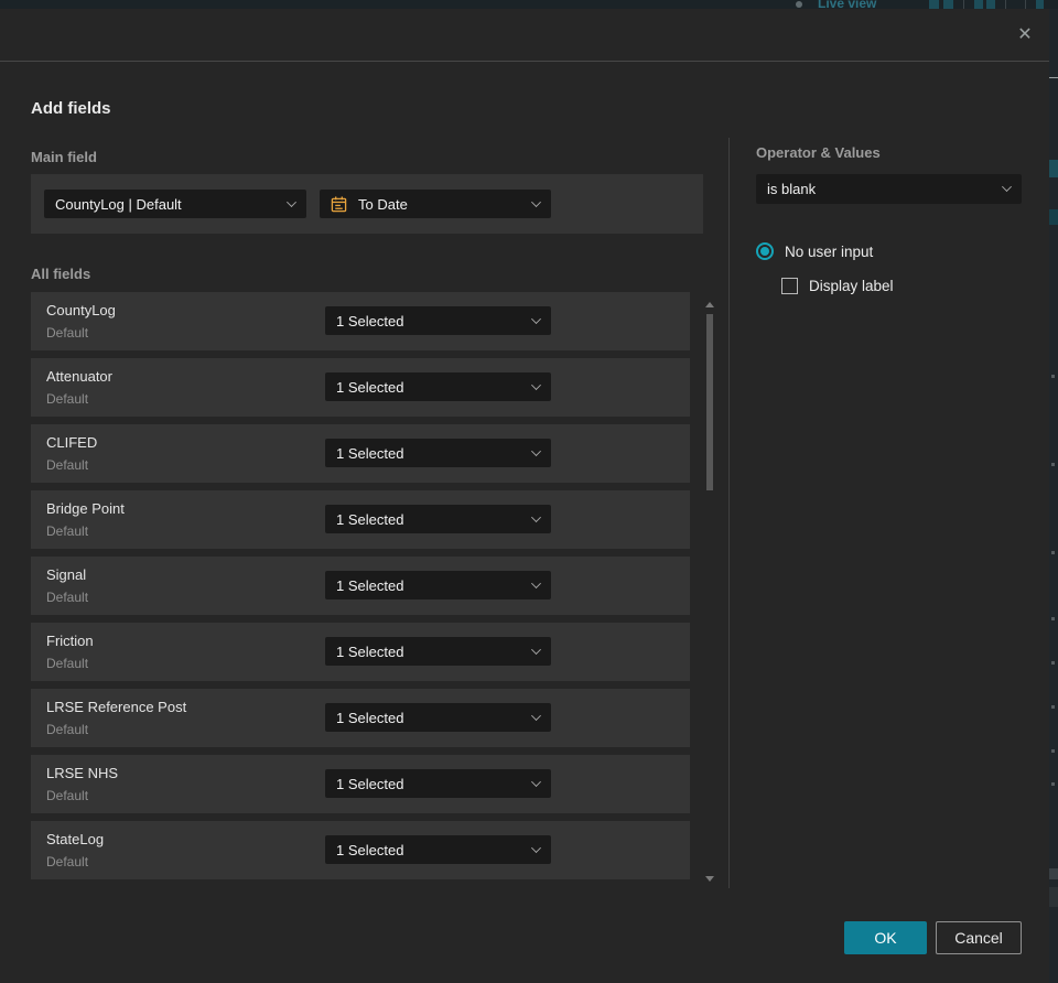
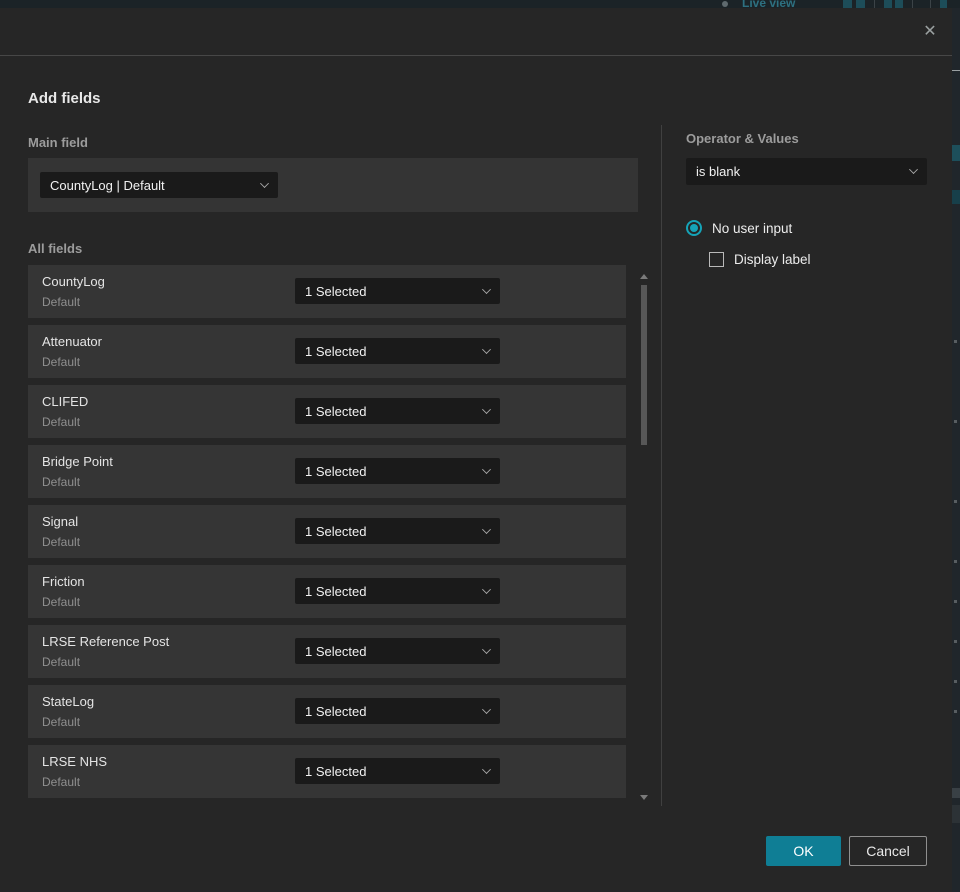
  Live view
  ✕
  Add fields
  Main field
  CountyLog | Default
- To Date
  All fields
  CountyLog
  Default
  1 Selected
  Attenuator
  Default
  1 Selected
  CLIFED
  Default
  1 Selected
  Bridge Point
  Default
  1 Selected
  Signal
  Default
  1 Selected
  Friction
  Default
  1 Selected
  LRSE Reference Post
  Default
  1 Selected
- LRSE NHS
+ StateLog
  Default
  1 Selected
- StateLog
+ LRSE NHS
  Default
  1 Selected
  Operator & Values
  is blank
  No user input
  Display label
  OK
  Cancel
